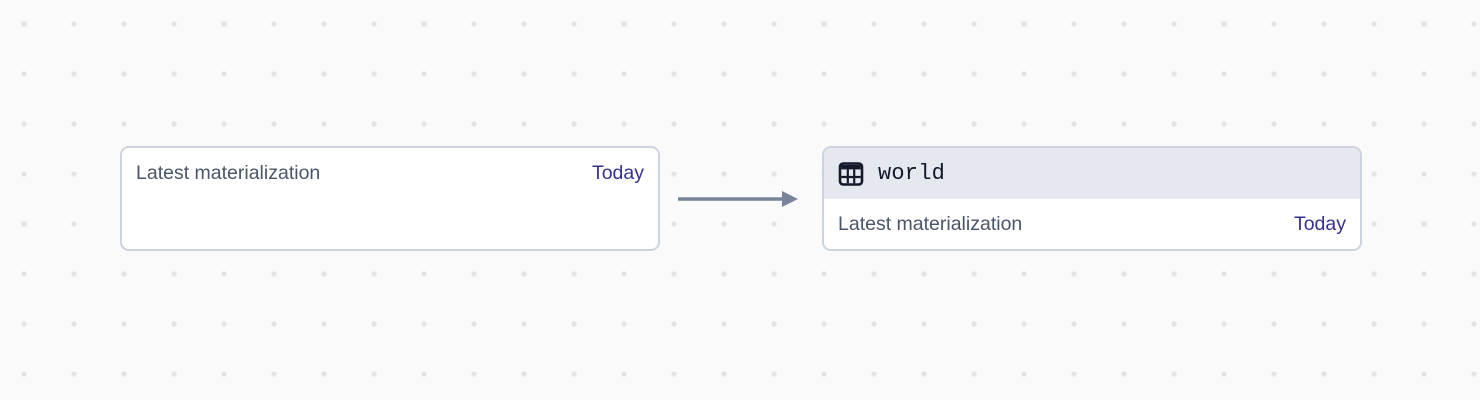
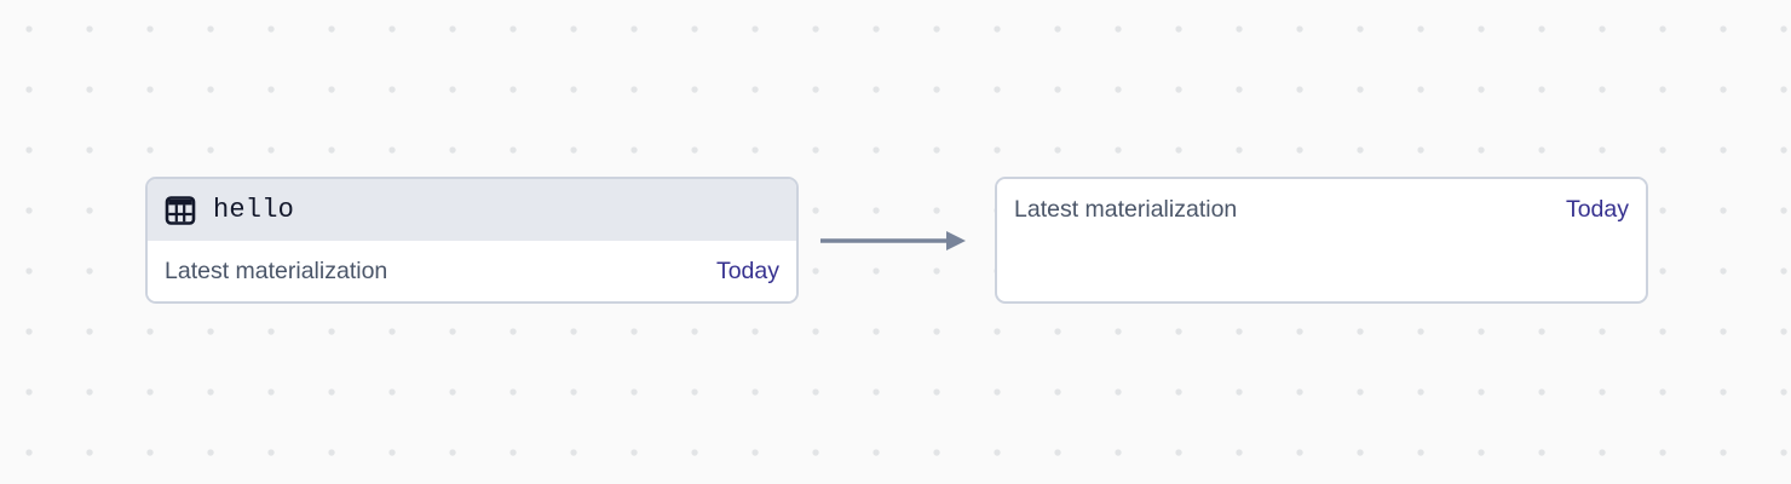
+ hello
  Latest materialization
  Today
- world
  Latest materialization
  Today
